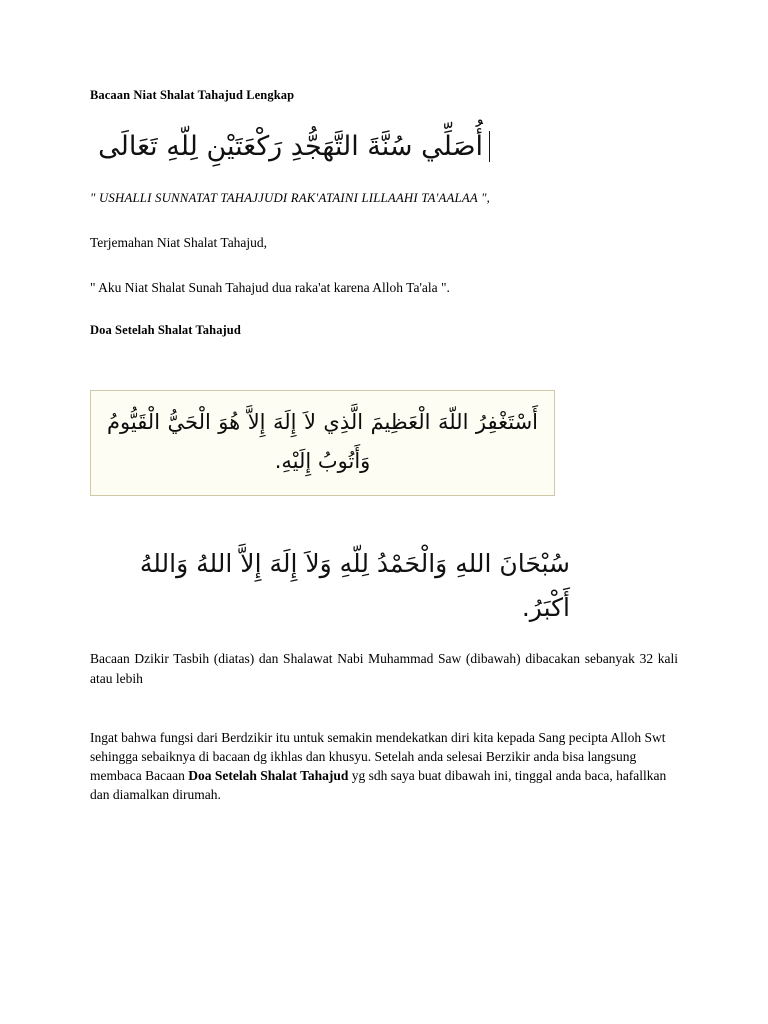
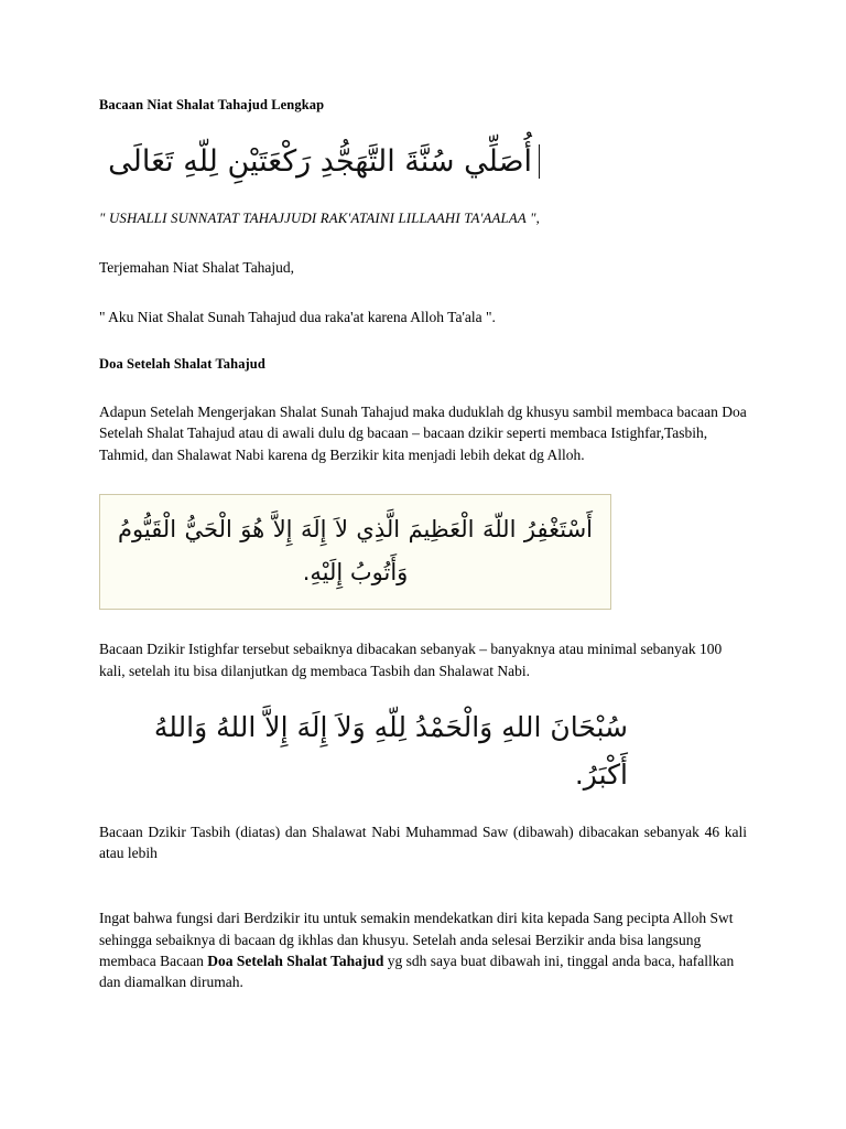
  Bacaan Niat Shalat Tahajud Lengkap
  أُصَلِّي سُنَّةَ التَّهَجُّدِ رَكْعَتَيْنِ لِلّهِ تَعَالَى
  " USHALLI SUNNATAT TAHAJJUDI RAK'ATAINI LILLAAHI TA'AALAA ",
  Terjemahan Niat Shalat Tahajud,
  " Aku Niat Shalat Sunah Tahajud dua raka'at karena Alloh Ta'ala ".
  Doa Setelah Shalat Tahajud
+ Adapun Setelah Mengerjakan Shalat Sunah Tahajud maka duduklah dg khusyu sambil membaca bacaan Doa Setelah Shalat Tahajud atau di awali dulu dg bacaan – bacaan dzikir seperti membaca Istighfar,Tasbih, Tahmid, dan Shalawat Nabi karena dg Berzikir kita menjadi lebih dekat dg Alloh.
  أَسْتَغْفِرُ اللّهَ الْعَظِيمَ الَّذِي لاَ إِلَهَ إِلاَّ هُوَ الْحَيُّ الْقَيُّومُ وَأَتُوبُ إِلَيْهِ.
+ Bacaan Dzikir Istighfar tersebut sebaiknya dibacakan sebanyak – banyaknya atau minimal sebanyak 100 kali, setelah itu bisa dilanjutkan dg membaca Tasbih dan Shalawat Nabi.
  سُبْحَانَ اللهِ وَالْحَمْدُ لِلّهِ وَلاَ إِلَهَ إِلاَّ اللهُ وَاللهُ أَكْبَرُ.
- Bacaan Dzikir Tasbih (diatas) dan Shalawat Nabi Muhammad Saw (dibawah) dibacakan sebanyak 32 kali atau lebih
+ Bacaan Dzikir Tasbih (diatas) dan Shalawat Nabi Muhammad Saw (dibawah) dibacakan sebanyak 46 kali atau lebih
  Ingat bahwa fungsi dari Berdzikir itu untuk semakin mendekatkan diri kita kepada Sang pecipta Alloh Swt sehingga sebaiknya di bacaan dg ikhlas dan khusyu. Setelah anda selesai Berzikir anda bisa langsung membaca Bacaan Doa Setelah Shalat Tahajud yg sdh saya buat dibawah ini, tinggal anda baca, hafallkan dan diamalkan dirumah.
